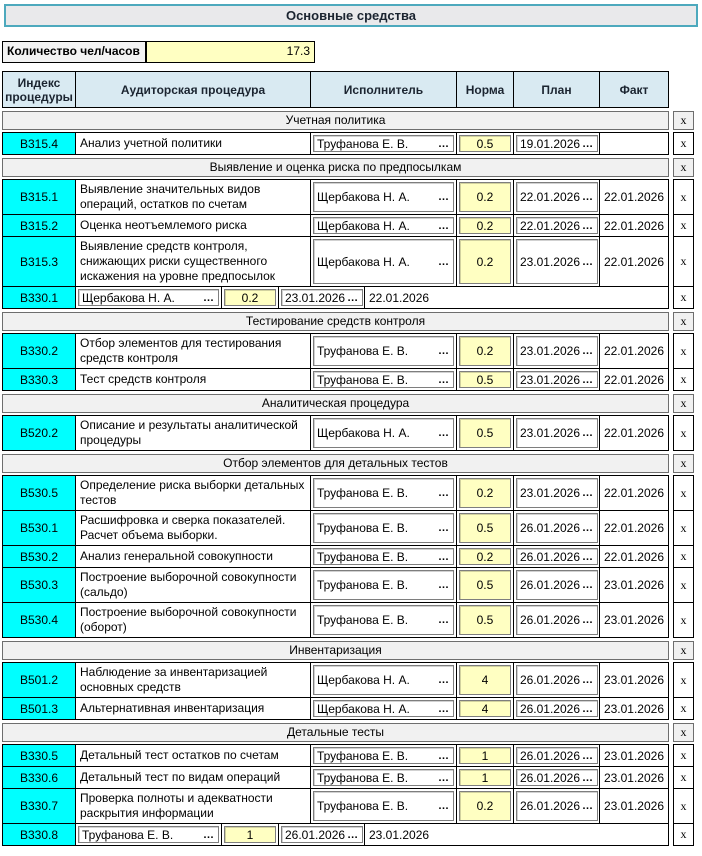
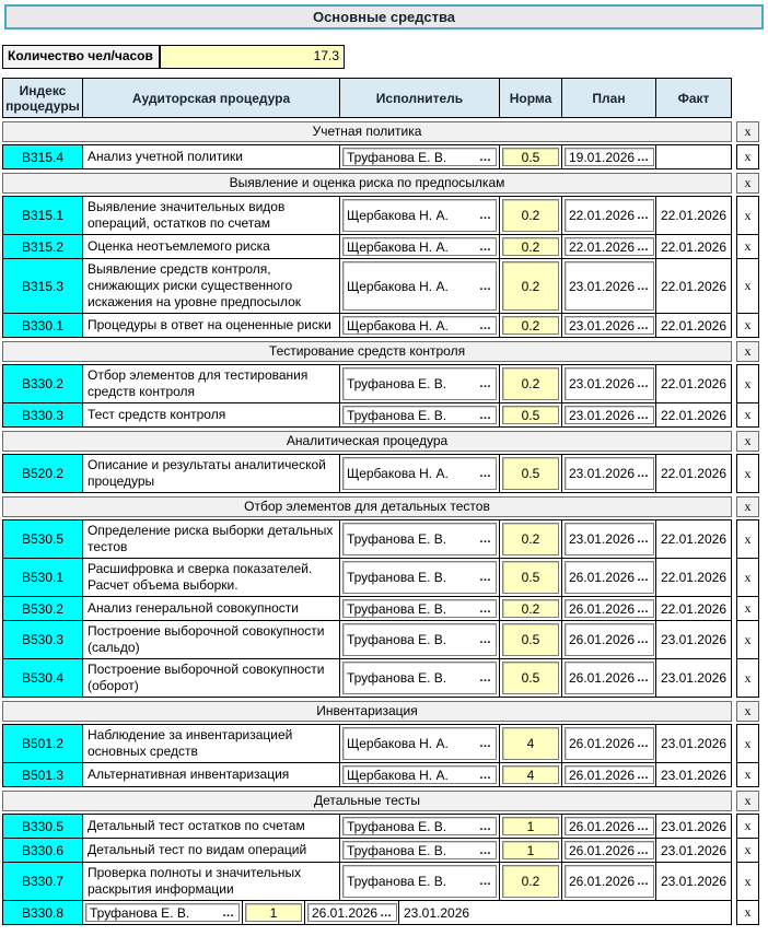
  Основные средства
  Количество чел/часов
  17.3
  Индекс процедуры
  Аудиторская процедура
  Исполнитель
  Норма
  План
  Факт
  Учетная политика
  x
  B315.4
  Анализ учетной политики
  Труфанова Е. В.
  …
  0.5
  19.01.2026
  …
  x
  Выявление и оценка риска по предпосылкам
  x
  B315.1
  Выявление значительных видов операций, остатков по счетам
  Щербакова Н. А.
  …
  0.2
  22.01.2026
  …
  22.01.2026
  x
  B315.2
  Оценка неотъемлемого риска
  Щербакова Н. А.
  …
  0.2
  22.01.2026
  …
  22.01.2026
  x
  B315.3
  Выявление средств контроля, снижающих риски существенного искажения на уровне предпосылок
  Щербакова Н. А.
  …
  0.2
  23.01.2026
  …
  22.01.2026
  x
  B330.1
+ Процедуры в ответ на оцененные риски
  Щербакова Н. А.
  …
  0.2
  23.01.2026
  …
  22.01.2026
  x
  Тестирование средств контроля
  x
  B330.2
  Отбор элементов для тестирования средств контроля
  Труфанова Е. В.
  …
  0.2
  23.01.2026
  …
  22.01.2026
  x
  B330.3
  Тест средств контроля
  Труфанова Е. В.
  …
  0.5
  23.01.2026
  …
  22.01.2026
  x
  Аналитическая процедура
  x
  B520.2
  Описание и результаты аналитической процедуры
  Щербакова Н. А.
  …
  0.5
  23.01.2026
  …
  22.01.2026
  x
  Отбор элементов для детальных тестов
  x
  B530.5
  Определение риска выборки детальных тестов
  Труфанова Е. В.
  …
  0.2
  23.01.2026
  …
  22.01.2026
  x
  B530.1
  Расшифровка и сверка показателей. Расчет объема выборки.
  Труфанова Е. В.
  …
  0.5
  26.01.2026
  …
  22.01.2026
  x
  B530.2
  Анализ генеральной совокупности
  Труфанова Е. В.
  …
  0.2
  26.01.2026
  …
  22.01.2026
  x
  B530.3
  Построение выборочной совокупности (сальдо)
  Труфанова Е. В.
  …
  0.5
  26.01.2026
  …
  23.01.2026
  x
  B530.4
  Построение выборочной совокупности (оборот)
  Труфанова Е. В.
  …
  0.5
  26.01.2026
  …
  23.01.2026
  x
  Инвентаризация
  x
  B501.2
  Наблюдение за инвентаризацией основных средств
  Щербакова Н. А.
  …
  4
  26.01.2026
  …
  23.01.2026
  x
  B501.3
  Альтернативная инвентаризация
  Щербакова Н. А.
  …
  4
  26.01.2026
  …
  23.01.2026
  x
  Детальные тесты
  x
  B330.5
  Детальный тест остатков по счетам
  Труфанова Е. В.
  …
  1
  26.01.2026
  …
  23.01.2026
  x
  B330.6
  Детальный тест по видам операций
  Труфанова Е. В.
  …
  1
  26.01.2026
  …
  23.01.2026
  x
  B330.7
- Проверка полноты и адекватности раскрытия информации
+ Проверка полноты и значительных раскрытия информации
  Труфанова Е. В.
  …
  0.2
  26.01.2026
  …
  23.01.2026
  x
  B330.8
  Труфанова Е. В.
  …
  1
  26.01.2026
  …
  23.01.2026
  x
